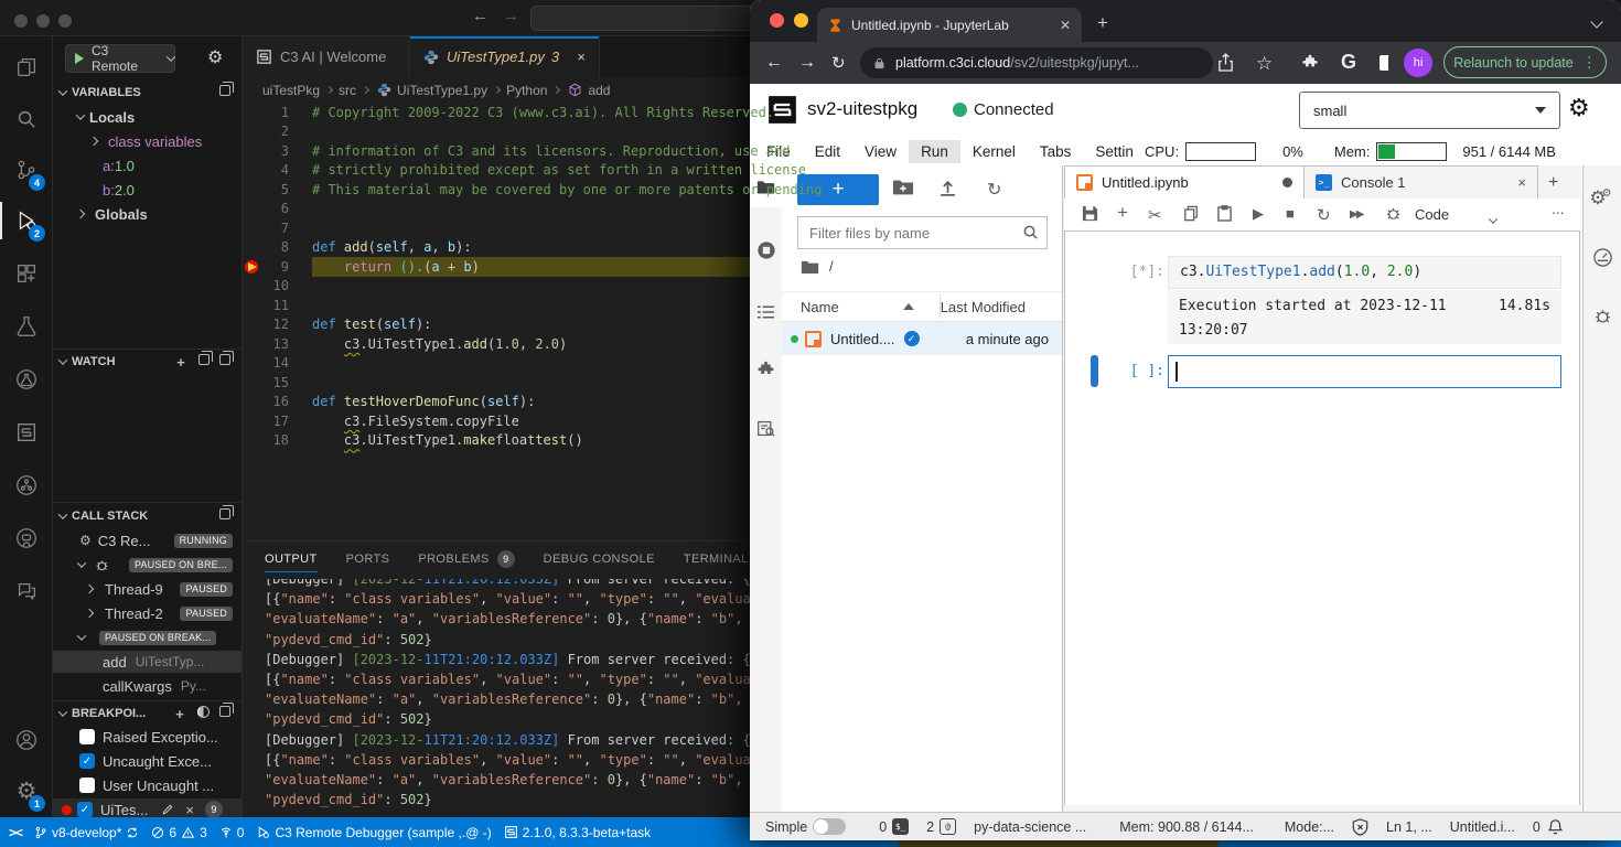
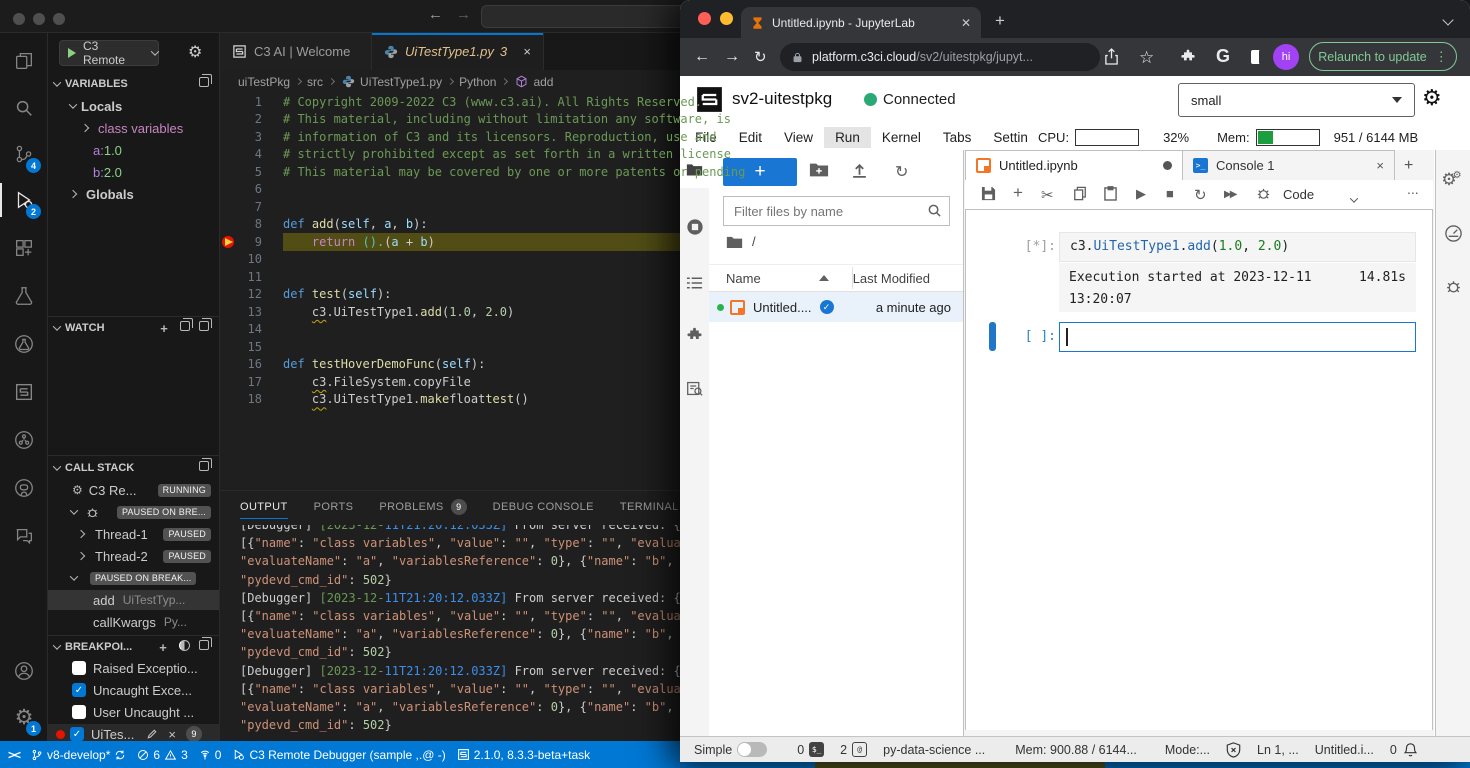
  ←
  →
  4
  2
  ⚙
  1
  C3 Remote
  ⚙
  VARIABLES
  Locals
  class variables
  a:
  1.0
  b:
  2.0
  Globals
  WATCH
  +
  CALL STACK
  ⚙
  C3 Re...
  RUNNING
  PAUSED ON BRE...
- Thread-9
+ Thread-1
  PAUSED
  Thread-2
  PAUSED
  PAUSED ON BREAK...
  add
  UiTestTyp...
  callKwargs
  Py...
  BREAKPOI...
  +
  Raised Exceptio...
  ✓
  Uncaught Exce...
  User Uncaught ...
  ✓
  UiTes...
  ×
  9
  C3 AI | Welcome
  UiTestType1.py
  3
  ×
  uiTestPkg
  src
  UiTestType1.py
  Python
  add
  1
  # Copyright 2009-2022 C3 (www.c3.ai). All Rights Reserved.
  2
+ # This material, including without limitation any software, is
  3
  # information of C3 and its licensors. Reproduction, use and
  4
  # strictly prohibited except as set forth in a written license
  5
  # This material may be covered by one or more patents or pending
  6
  7
  8
  def add(self, a, b):
  9
  return ().(a + b)
  10
  11
  12
  def test(self):
  13
  c3.UiTestType1.add(1.0, 2.0)
  14
  15
  16
  def testHoverDemoFunc(self):
  17
  c3.FileSystem.copyFile
  18
  c3.UiTestType1.makefloattest()
  OUTPUT
  PORTS
  PROBLEMS
  9
  DEBUG CONSOLE
  TERMINAL
  [Debugger] [2023-12-11T21:20:12.033Z] From server received: {
  [{"name": "class variables", "value": "", "type": "", "evalua
  "evaluateName": "a", "variablesReference": 0}, {"name": "b",
  "pydevd_cmd_id": 502}
  [Debugger] [2023-12-11T21:20:12.033Z] From server received: {
  [{"name": "class variables", "value": "", "type": "", "evalua
  "evaluateName": "a", "variablesReference": 0}, {"name": "b",
  "pydevd_cmd_id": 502}
  [Debugger] [2023-12-11T21:20:12.033Z] From server received: {
  [{"name": "class variables", "value": "", "type": "", "evalua
  "evaluateName": "a", "variablesReference": 0}, {"name": "b",
  "pydevd_cmd_id": 502}
  ><
  v8-develop*
  6
  3
  0
  C3 Remote Debugger (sample ,.@ -)
  2.1.0, 8.3.3-beta+task
  Untitled.ipynb - JupyterLab
  ✕
  +
  ←
  →
  ↻
  platform.c3ci.cloud
  /sv2/uitestpkg/jupyt...
  ☆
  G
  hi
  Relaunch to update
  ⋮
  sv2-uitestpkg
  Connected
  small
  ⚙
  File
  Edit
  View
  Run
  Kernel
  Tabs
  Settin
  CPU:
- 0%
+ 32%
  Mem:
  951 / 6144 MB
  +
  ↻
  Filter files by name
  /
  Name
  Last Modified
  Untitled....
  ✓
  a minute ago
  Untitled.ipynb
  >_
  Console 1
  ×
  +
  +
  ✂
  ▶
  ■
  ↻
  ▶▶
  Code
  ...
  [*]:
  c3.UiTestType1.add(1.0, 2.0)
  Execution started at 2023-12-11
  14.81s
  13:20:07
  [ ]:
  ⚙⚙
  Simple
  0
  $_
  2
  @
  py-data-science ...
  Mem: 900.88 / 6144...
  Mode:...
  Ln 1, ...
  Untitled.i...
  0
